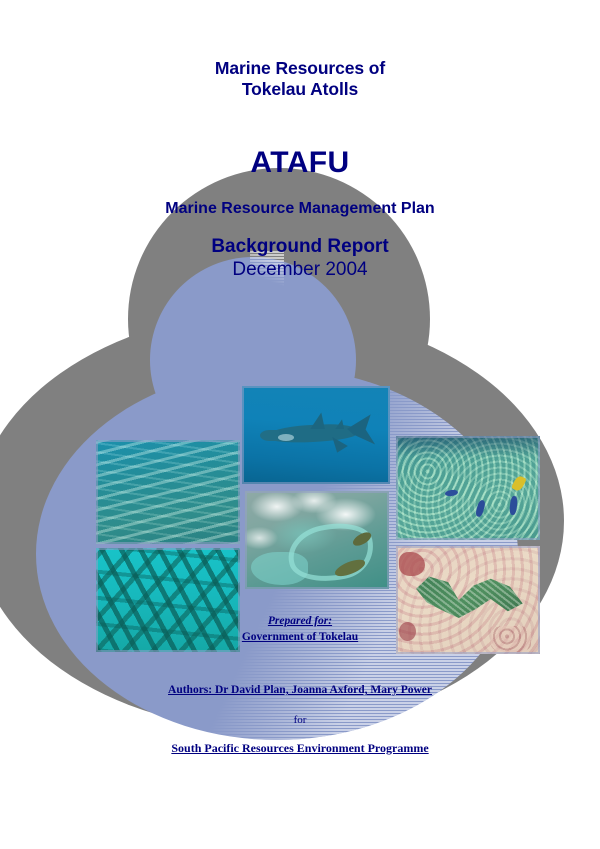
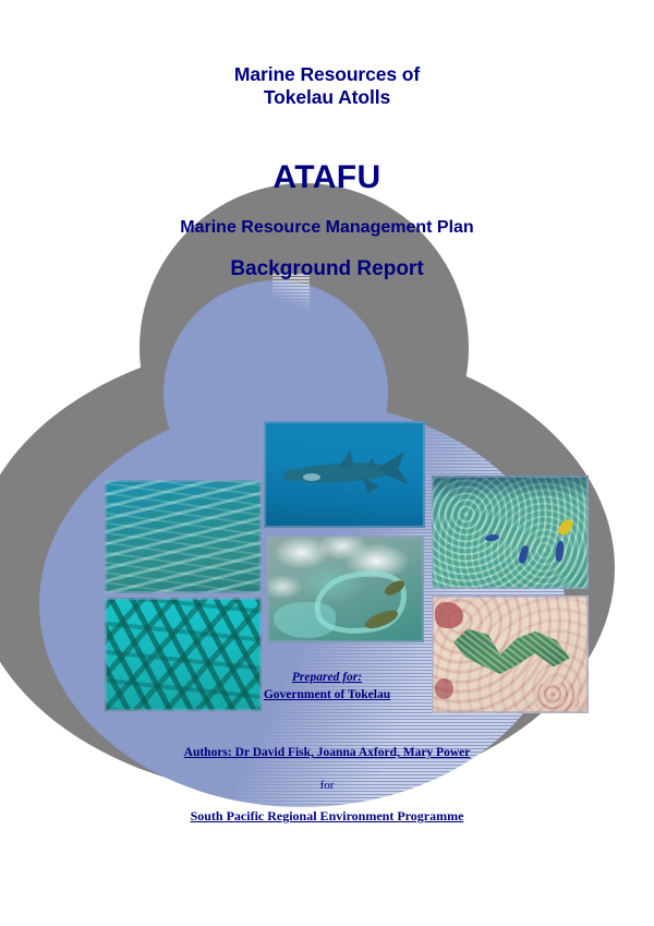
  Marine Resources of
  Tokelau Atolls
  ATAFU
  Marine Resource Management Plan
  Background Report
- December 2004
  Prepared for:
  Government of Tokelau
- Authors: Dr David Plan, Joanna Axford, Mary Power
+ Authors: Dr David Fisk, Joanna Axford, Mary Power
  for
- South Pacific Resources Environment Programme
+ South Pacific Regional Environment Programme
